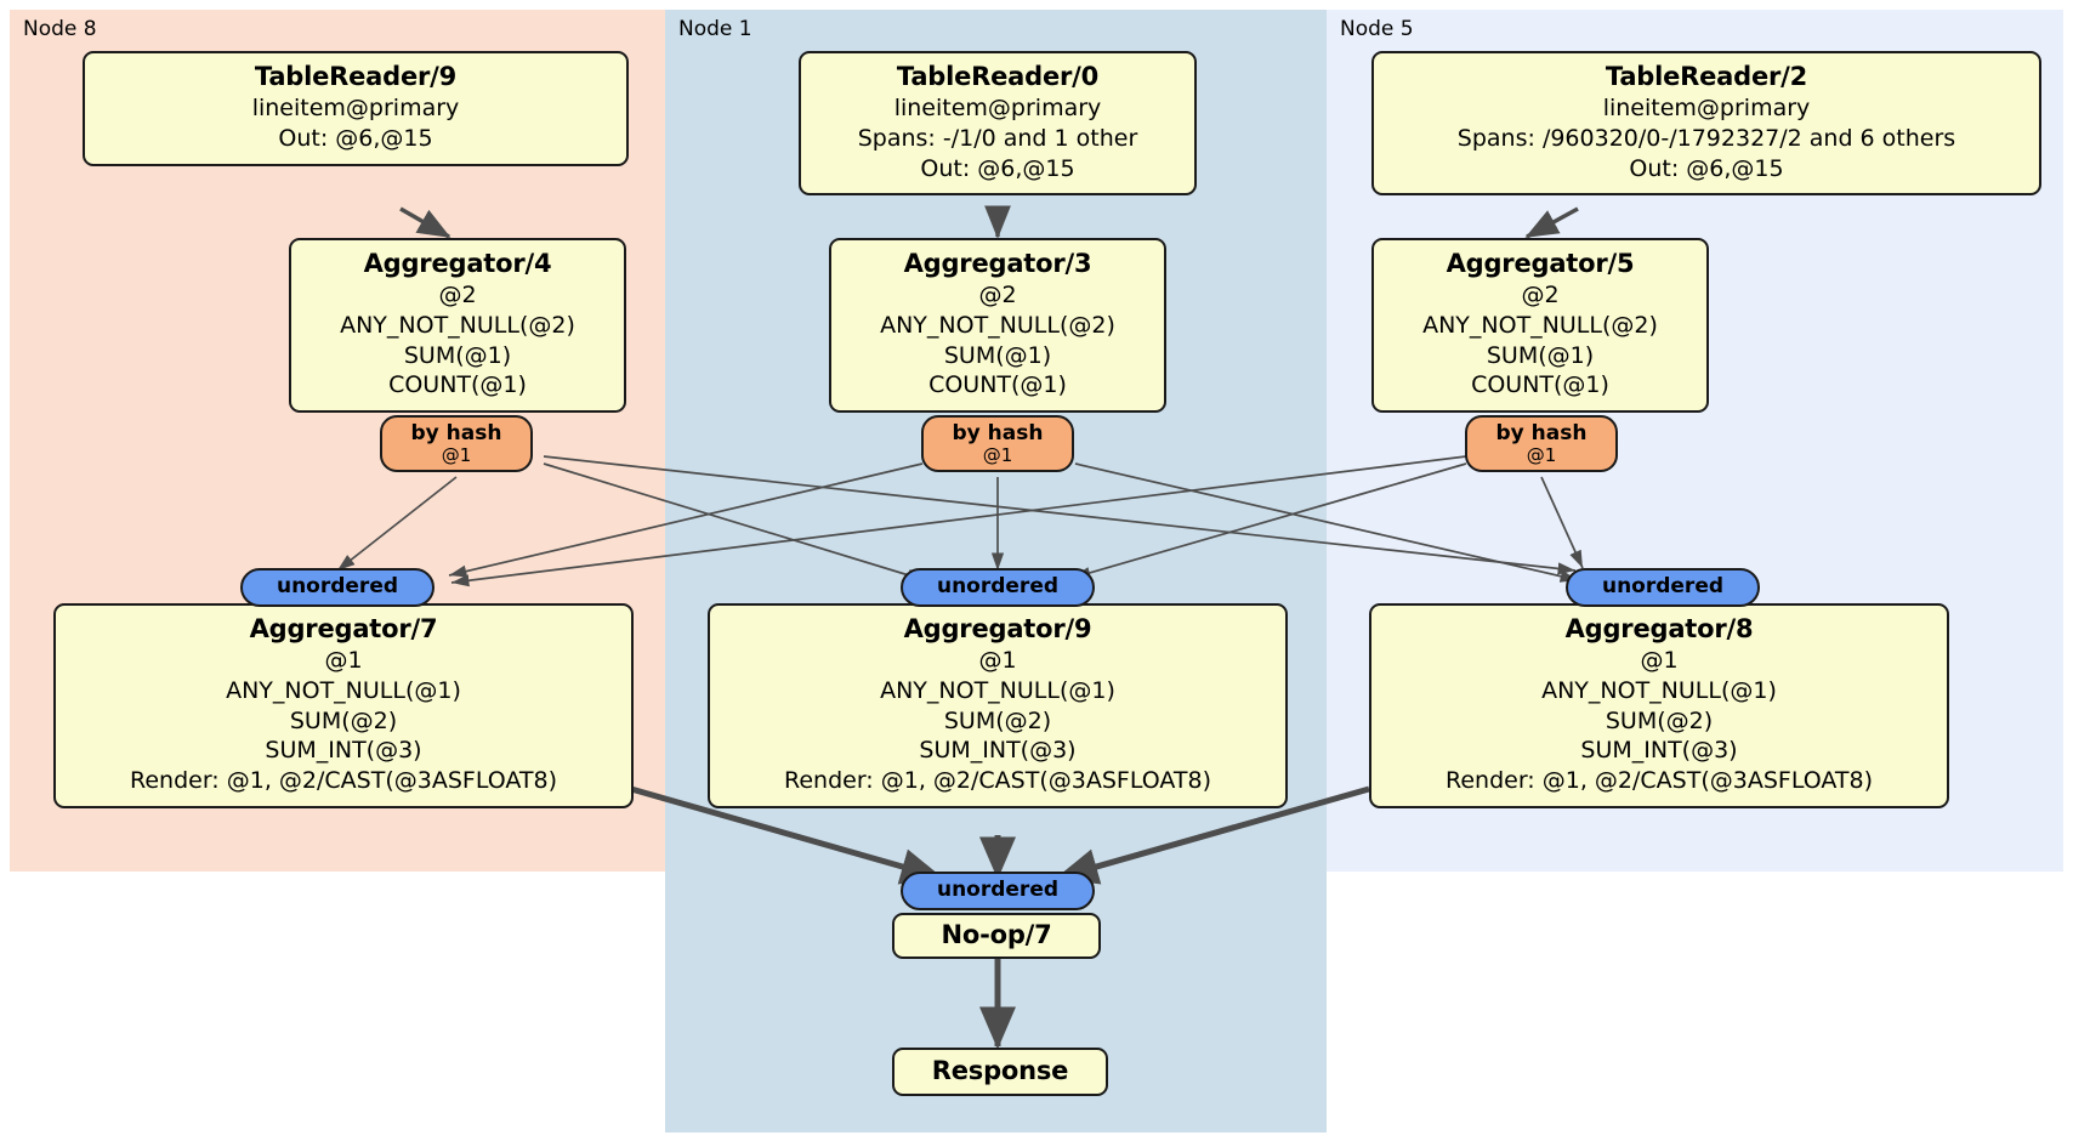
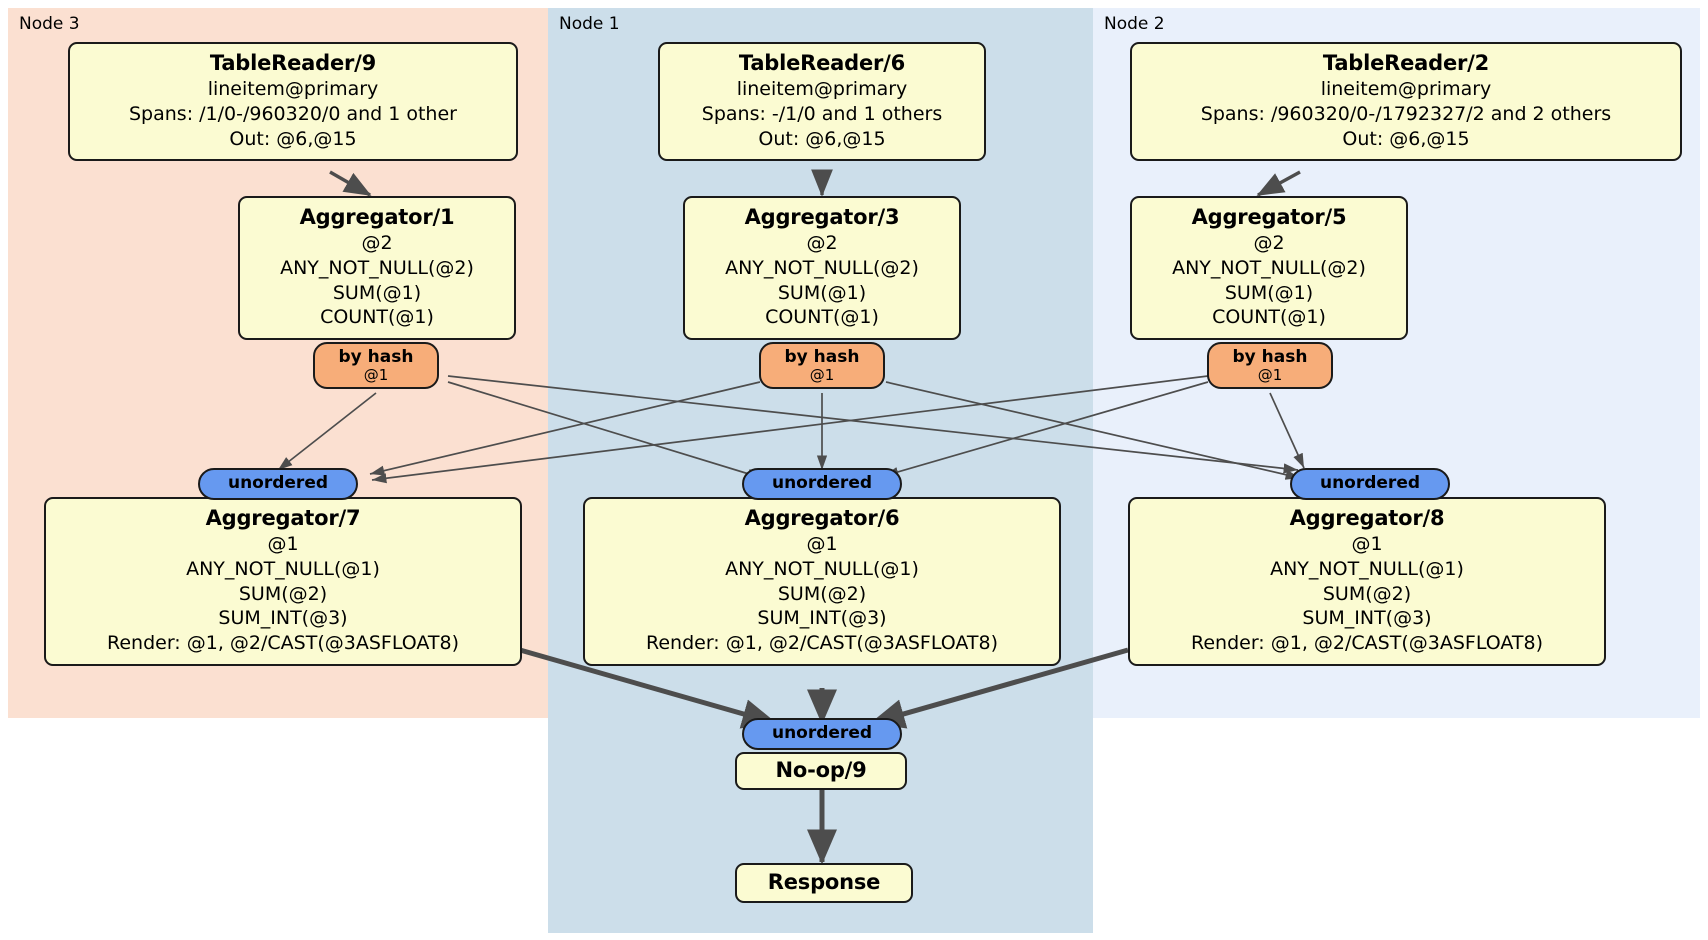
- Node 8
+ Node 3
  Node 1
- Node 5
+ Node 2
  TableReader/9
  lineitem@primary
+ Spans: /1/0-/960320/0 and 1 other
  Out: @6,@15
- TableReader/0
+ TableReader/6
  lineitem@primary
- Spans: -/1/0 and 1 other
+ Spans: -/1/0 and 1 others
  Out: @6,@15
  TableReader/2
  lineitem@primary
- Spans: /960320/0-/1792327/2 and 6 others
+ Spans: /960320/0-/1792327/2 and 2 others
  Out: @6,@15
- Aggregator/4
+ Aggregator/1
  @2
  ANY_NOT_NULL(@2)
  SUM(@1)
  COUNT(@1)
  Aggregator/3
  @2
  ANY_NOT_NULL(@2)
  SUM(@1)
  COUNT(@1)
  Aggregator/5
  @2
  ANY_NOT_NULL(@2)
  SUM(@1)
  COUNT(@1)
  by hash
  @1
  by hash
  @1
  by hash
  @1
  unordered
  unordered
  unordered
  Aggregator/7
  @1
  ANY_NOT_NULL(@1)
  SUM(@2)
  SUM_INT(@3)
  Render: @1, @2/CAST(@3ASFLOAT8)
- Aggregator/9
+ Aggregator/6
  @1
  ANY_NOT_NULL(@1)
  SUM(@2)
  SUM_INT(@3)
  Render: @1, @2/CAST(@3ASFLOAT8)
  Aggregator/8
  @1
  ANY_NOT_NULL(@1)
  SUM(@2)
  SUM_INT(@3)
  Render: @1, @2/CAST(@3ASFLOAT8)
  unordered
- No-op/7
+ No-op/9
  Response
